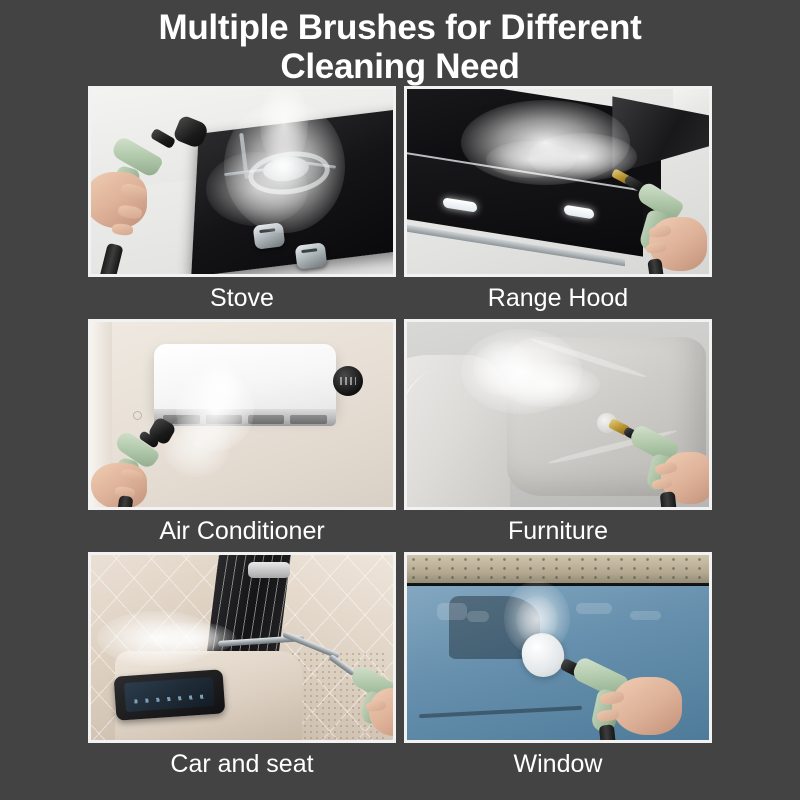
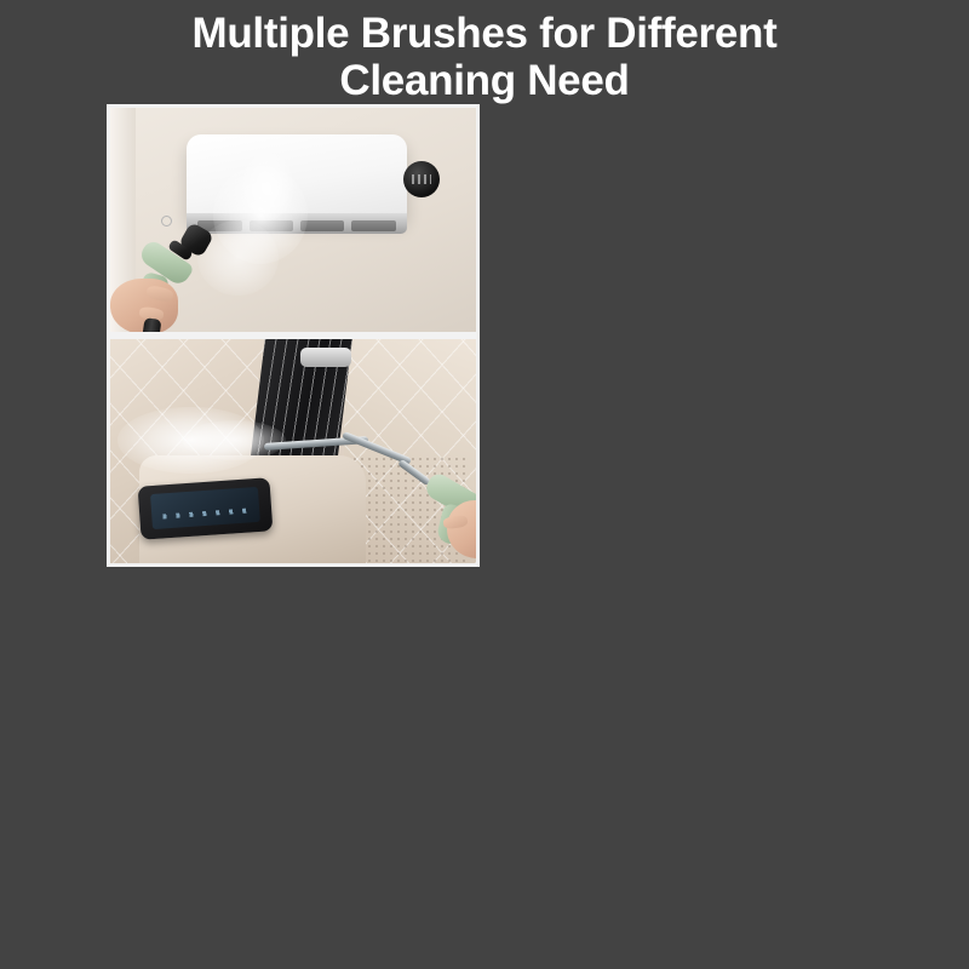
  Multiple Brushes for Different
  Cleaning Need
- Stove
- Range Hood
- Air Conditioner
- Furniture
- Car and seat
- Window
